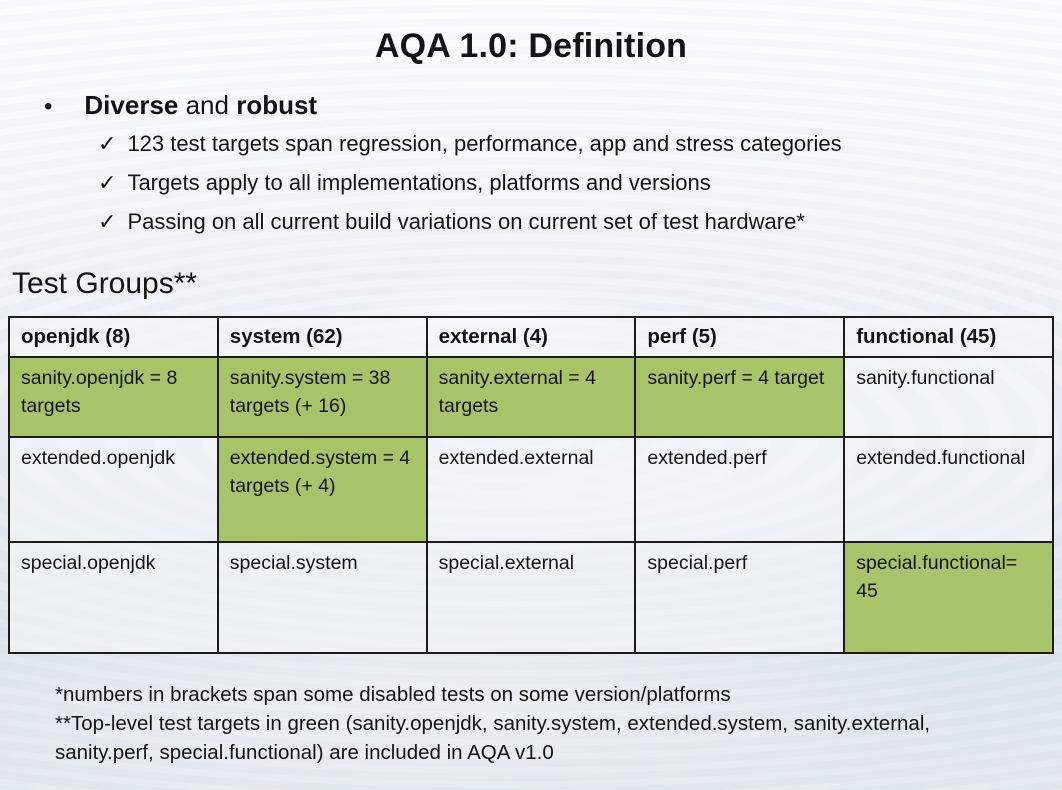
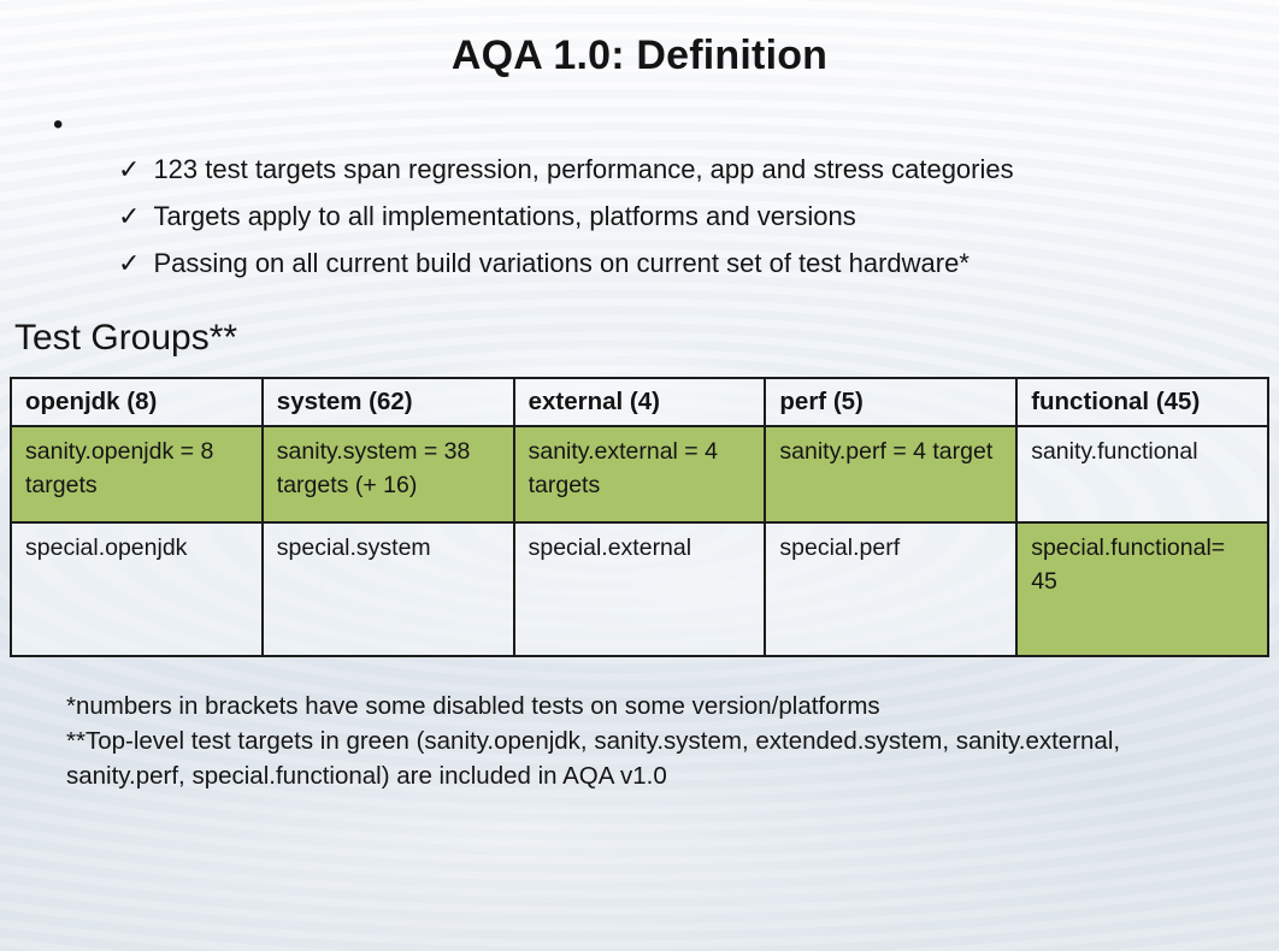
  AQA 1.0: Definition
  •
- Diverse and robust
  ✓
  123 test targets span regression, performance, app and stress categories
  ✓
  Targets apply to all implementations, platforms and versions
  ✓
  Passing on all current build variations on current set of test hardware*
  Test Groups**
  openjdk (8)	system (62)	external (4)	perf (5)	functional (45)
  sanity.openjdk = 8 targets	sanity.system = 38 targets (+ 16)	sanity.external = 4 targets	sanity.perf = 4 target	sanity.functional
- extended.openjdk	extended.system = 4 targets (+ 4)	extended.external	extended.perf	extended.functional
  special.openjdk	special.system	special.external	special.perf	special.functional= 45
- *numbers in brackets span some disabled tests on some version/platforms
+ *numbers in brackets have some disabled tests on some version/platforms
  **Top-level test targets in green (sanity.openjdk, sanity.system, extended.system, sanity.external, sanity.perf, special.functional) are included in AQA v1.0
